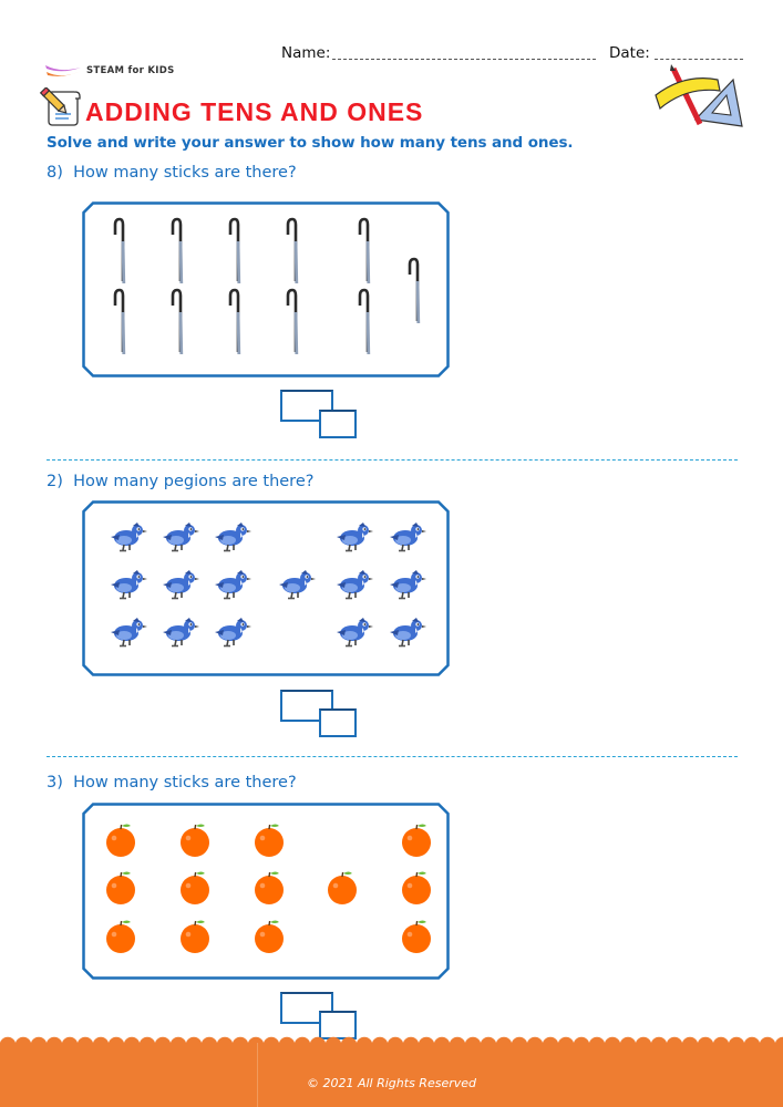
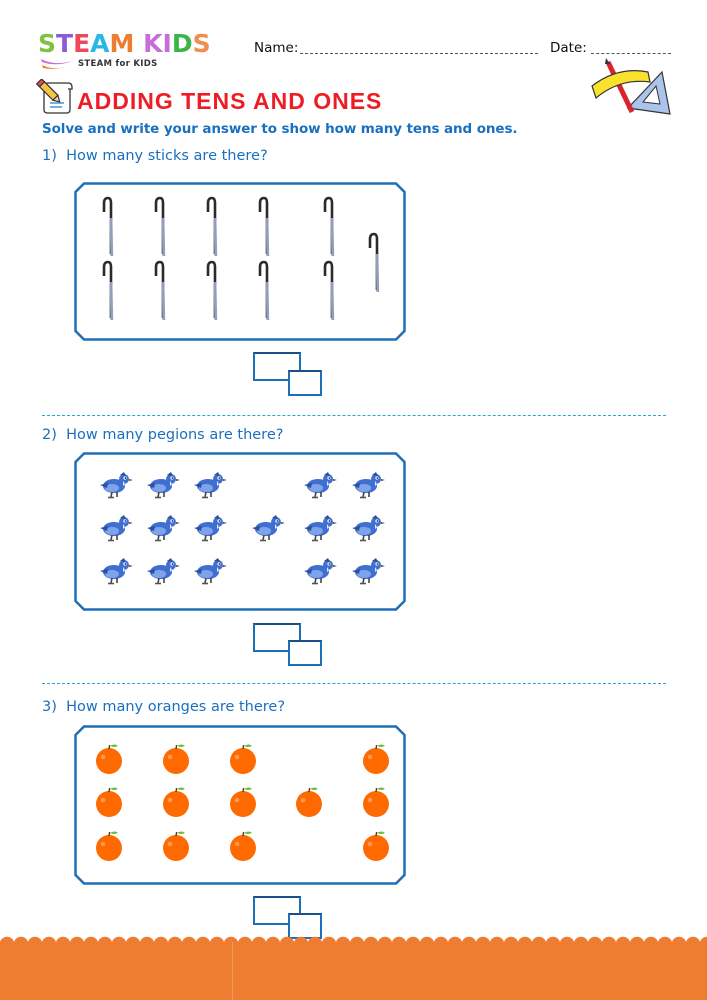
+ STEAM KIDS
  STEAM for KIDS
  Name:
  Date:
  ADDING TENS AND ONES
  Solve and write your answer to show how many tens and ones.
- 8) How many sticks are there?
+ 1) How many sticks are there?
  2) How many pegions are there?
- 3) How many sticks are there?
+ 3) How many oranges are there?
- © 2021 All Rights Reserved
